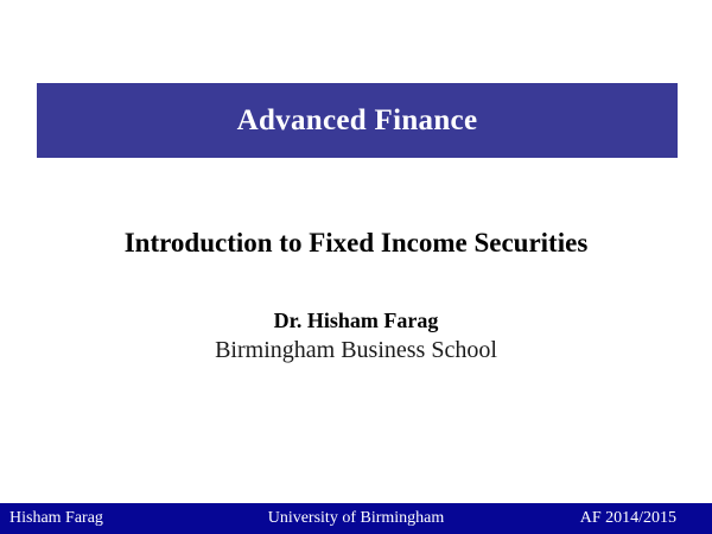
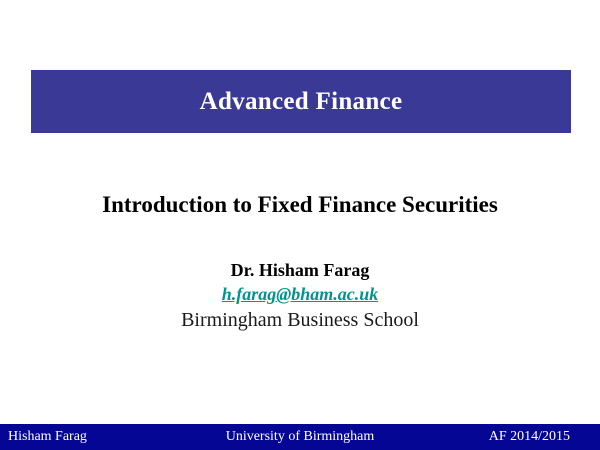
  Advanced Finance
- Introduction to Fixed Income Securities
+ Introduction to Fixed Finance Securities
  Dr. Hisham Farag
+ h.farag@bham.ac.uk
  Birmingham Business School
  Hisham Farag
  University of Birmingham
  AF 2014/2015
